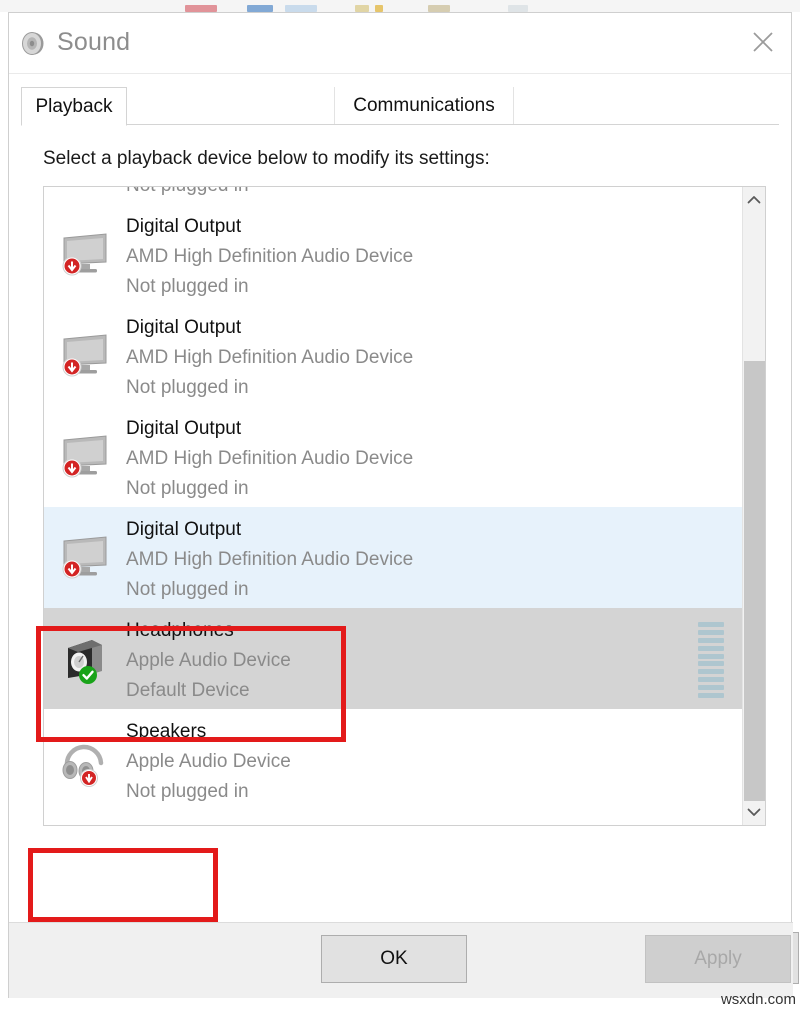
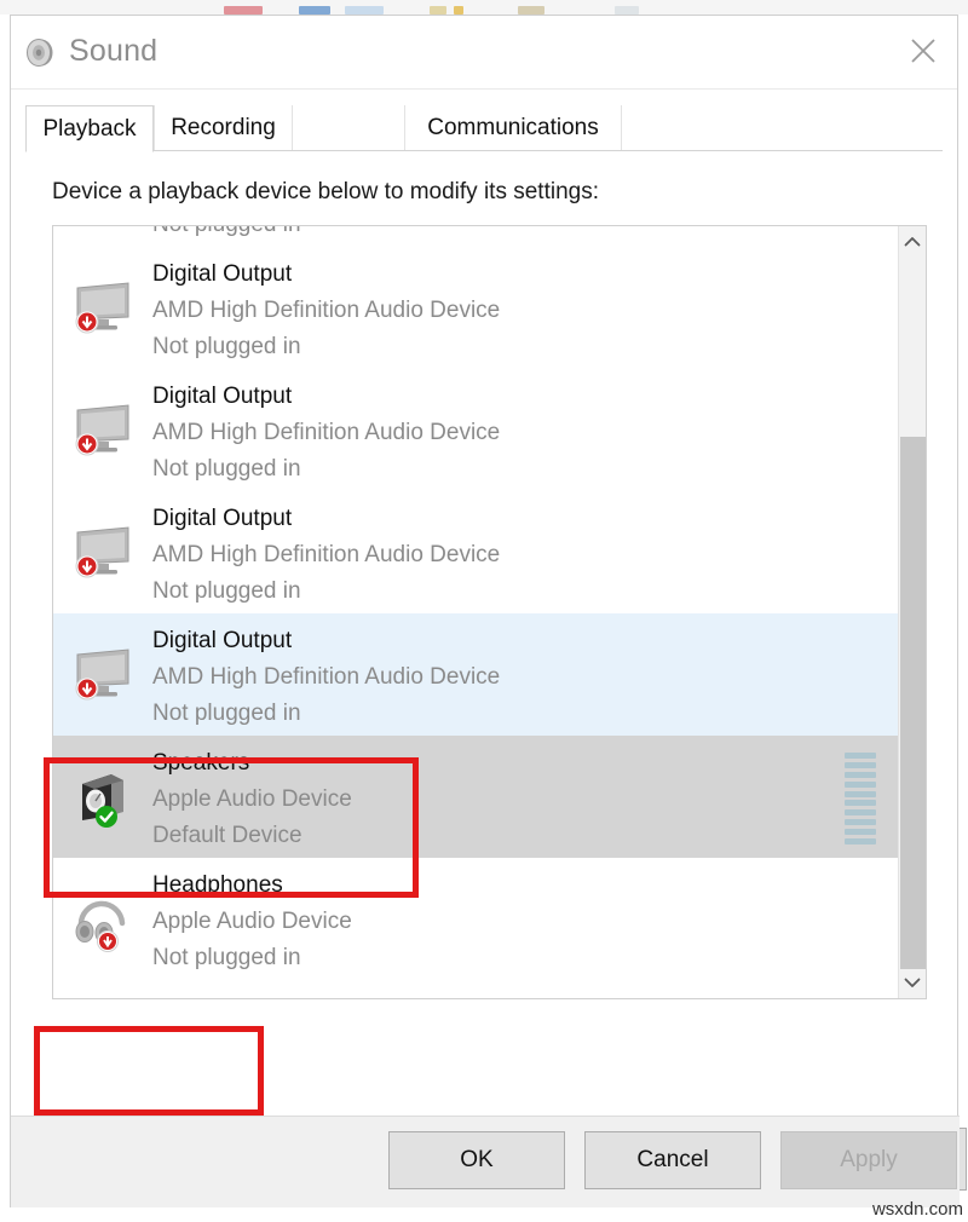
  Sound
  Playback
+ Recording
  Communications
- Select a playback device below to modify its settings:
+ Device a playback device below to modify its settings:
  Digital Output
  AMD High Definition Audio Device
  Not plugged in
  Digital Output
  AMD High Definition Audio Device
  Not plugged in
  Digital Output
  AMD High Definition Audio Device
  Not plugged in
  Digital Output
  AMD High Definition Audio Device
  Not plugged in
- Headphones
+ Speakers
  Apple Audio Device
  Default Device
- Speakers
+ Headphones
  Apple Audio Device
  Not plugged in
  OK
+ Cancel
  Apply
  wsxdn.com
